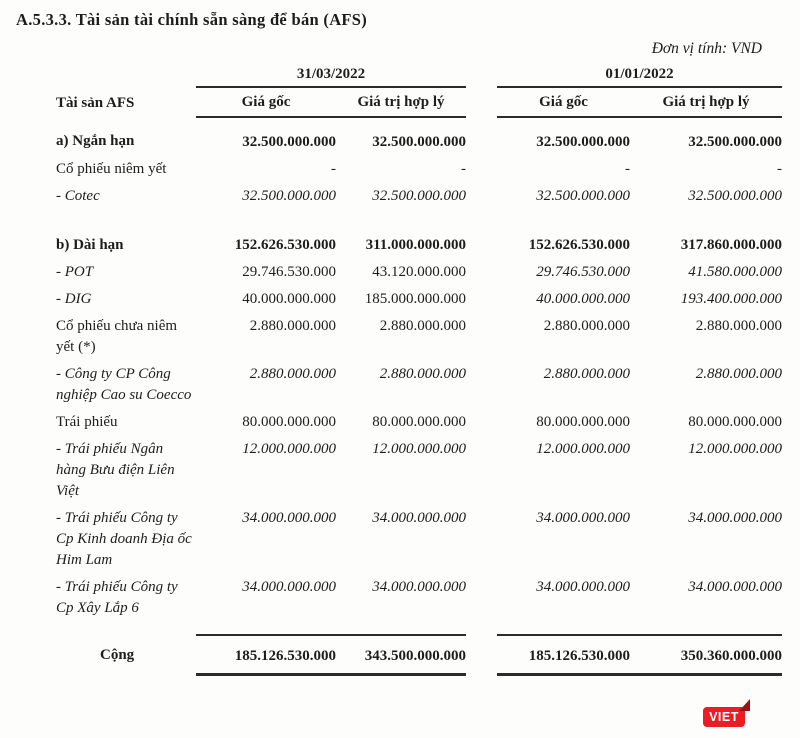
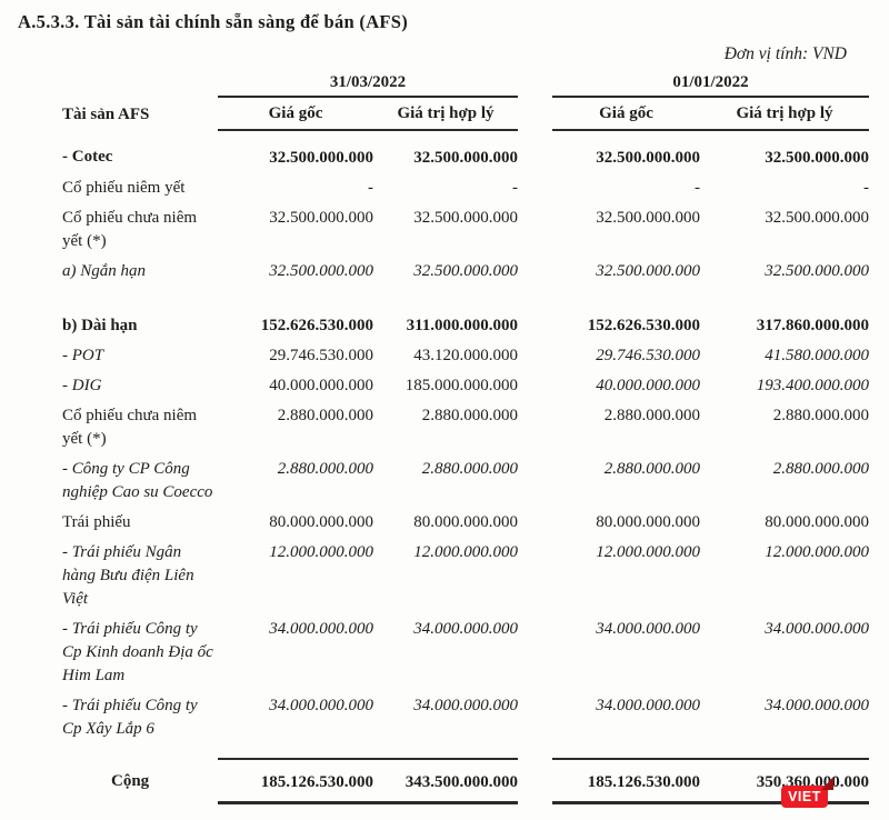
  A.5.3.3. Tài sản tài chính sẵn sàng để bán (AFS)
  Đơn vị tính: VND
  	31/03/2022		01/01/2022
  Tài sản AFS	Giá gốc	Giá trị hợp lý		Giá gốc	Giá trị hợp lý
- a) Ngắn hạn	32.500.000.000	32.500.000.000		32.500.000.000	32.500.000.000
+ - Cotec	32.500.000.000	32.500.000.000		32.500.000.000	32.500.000.000
  Cổ phiếu niêm yết	-	-		-	-
+ Cổ phiếu chưa niêm yết (*)	32.500.000.000	32.500.000.000		32.500.000.000	32.500.000.000
- - Cotec	32.500.000.000	32.500.000.000		32.500.000.000	32.500.000.000
+ a) Ngắn hạn	32.500.000.000	32.500.000.000		32.500.000.000	32.500.000.000
  b) Dài hạn	152.626.530.000	311.000.000.000		152.626.530.000	317.860.000.000
  - POT	29.746.530.000	43.120.000.000		29.746.530.000	41.580.000.000
  - DIG	40.000.000.000	185.000.000.000		40.000.000.000	193.400.000.000
  Cổ phiếu chưa niêm yết (*)	2.880.000.000	2.880.000.000		2.880.000.000	2.880.000.000
  - Công ty CP Công nghiệp Cao su Coecco	2.880.000.000	2.880.000.000		2.880.000.000	2.880.000.000
  Trái phiếu	80.000.000.000	80.000.000.000		80.000.000.000	80.000.000.000
  - Trái phiếu Ngân hàng Bưu điện Liên Việt	12.000.000.000	12.000.000.000		12.000.000.000	12.000.000.000
  - Trái phiếu Công ty Cp Kinh doanh Địa ốc Him Lam	34.000.000.000	34.000.000.000		34.000.000.000	34.000.000.000
  - Trái phiếu Công ty Cp Xây Lắp 6	34.000.000.000	34.000.000.000		34.000.000.000	34.000.000.000
  Cộng	185.126.530.000	343.500.000.000		185.126.530.000	350.360.000.000
  VIET
